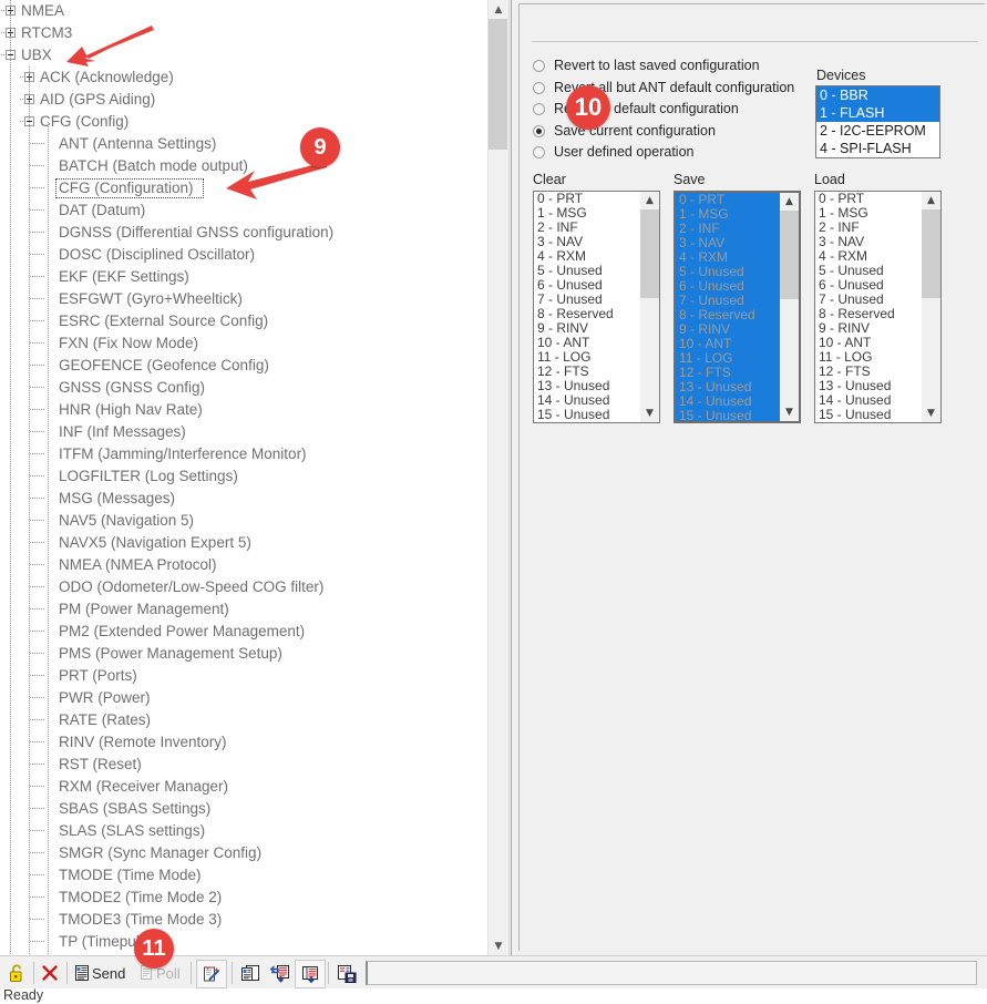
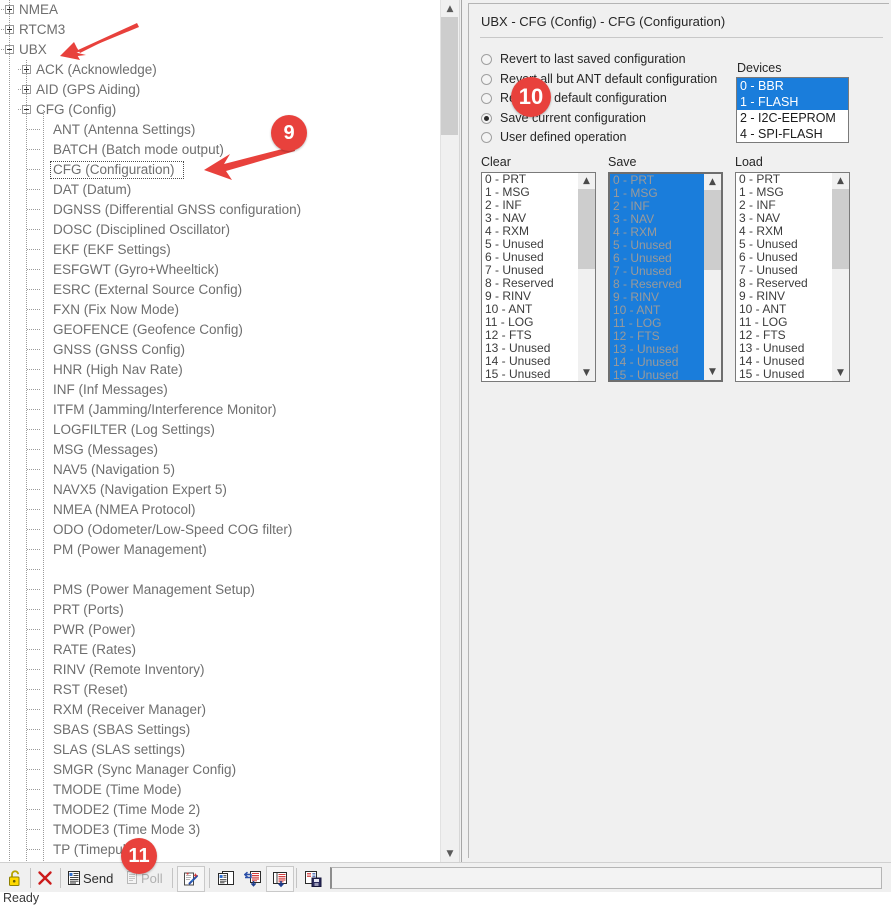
  NMEA
  RTCM3
  UBX
  ACK (Acknowledge)
  AID (GPS Aiding)
  CFG (Config)
  ANT (Antenna Settings)
  BATCH (Batch mode output)
  CFG (Configuration)
  DAT (Datum)
  DGNSS (Differential GNSS configuration)
  DOSC (Disciplined Oscillator)
  EKF (EKF Settings)
  ESFGWT (Gyro+Wheeltick)
  ESRC (External Source Config)
  FXN (Fix Now Mode)
  GEOFENCE (Geofence Config)
  GNSS (GNSS Config)
  HNR (High Nav Rate)
  INF (Inf Messages)
  ITFM (Jamming/Interference Monitor)
  LOGFILTER (Log Settings)
  MSG (Messages)
  NAV5 (Navigation 5)
  NAVX5 (Navigation Expert 5)
  NMEA (NMEA Protocol)
  ODO (Odometer/Low-Speed COG filter)
  PM (Power Management)
- PM2 (Extended Power Management)
  PMS (Power Management Setup)
  PRT (Ports)
  PWR (Power)
  RATE (Rates)
  RINV (Remote Inventory)
  RST (Reset)
  RXM (Receiver Manager)
  SBAS (SBAS Settings)
  SLAS (SLAS settings)
  SMGR (Sync Manager Config)
  TMODE (Time Mode)
  TMODE2 (Time Mode 2)
  TMODE3 (Time Mode 3)
  ▲
  ▼
+ UBX - CFG (Config) - CFG (Configuration)
  Revert to last saved configuration
  Rev all but ANT default configuration
  R default configuration
  Save current configuration
  User defined operation
  Devices
  0 - BBR
  1 - FLASH
  2 - I2C-EEPROM
  4 - SPI-FLASH
  Clear
  0 - PRT
  1 - MSG
  2 - INF
  3 - NAV
  4 - RXM
  5 - Unused
  6 - Unused
  7 - Unused
  8 - Reserved
  9 - RINV
  10 - ANT
  11 - LOG
  12 - FTS
  13 - Unused
  14 - Unused
  15 - Unused
  ▲
  ▼
  Save
  0 - PRT
  1 - MSG
  2 - INF
  3 - NAV
  4 - RXM
  5 - Unused
  6 - Unused
  7 - Unused
  8 - Reserved
  9 - RINV
  10 - ANT
  11 - LOG
  12 - FTS
  13 - Unused
  14 - Unused
  15 - Unused
  ▲
  ▼
  Load
  0 - PRT
  1 - MSG
  2 - INF
  3 - NAV
  4 - RXM
  5 - Unused
  6 - Unused
  7 - Unused
  8 - Reserved
  9 - RINV
  10 - ANT
  11 - LOG
  12 - FTS
  13 - Unused
  14 - Unused
  15 - Unused
  ▲
  ▼
  Send
  Poll
  Ready
  9
  10
  11
